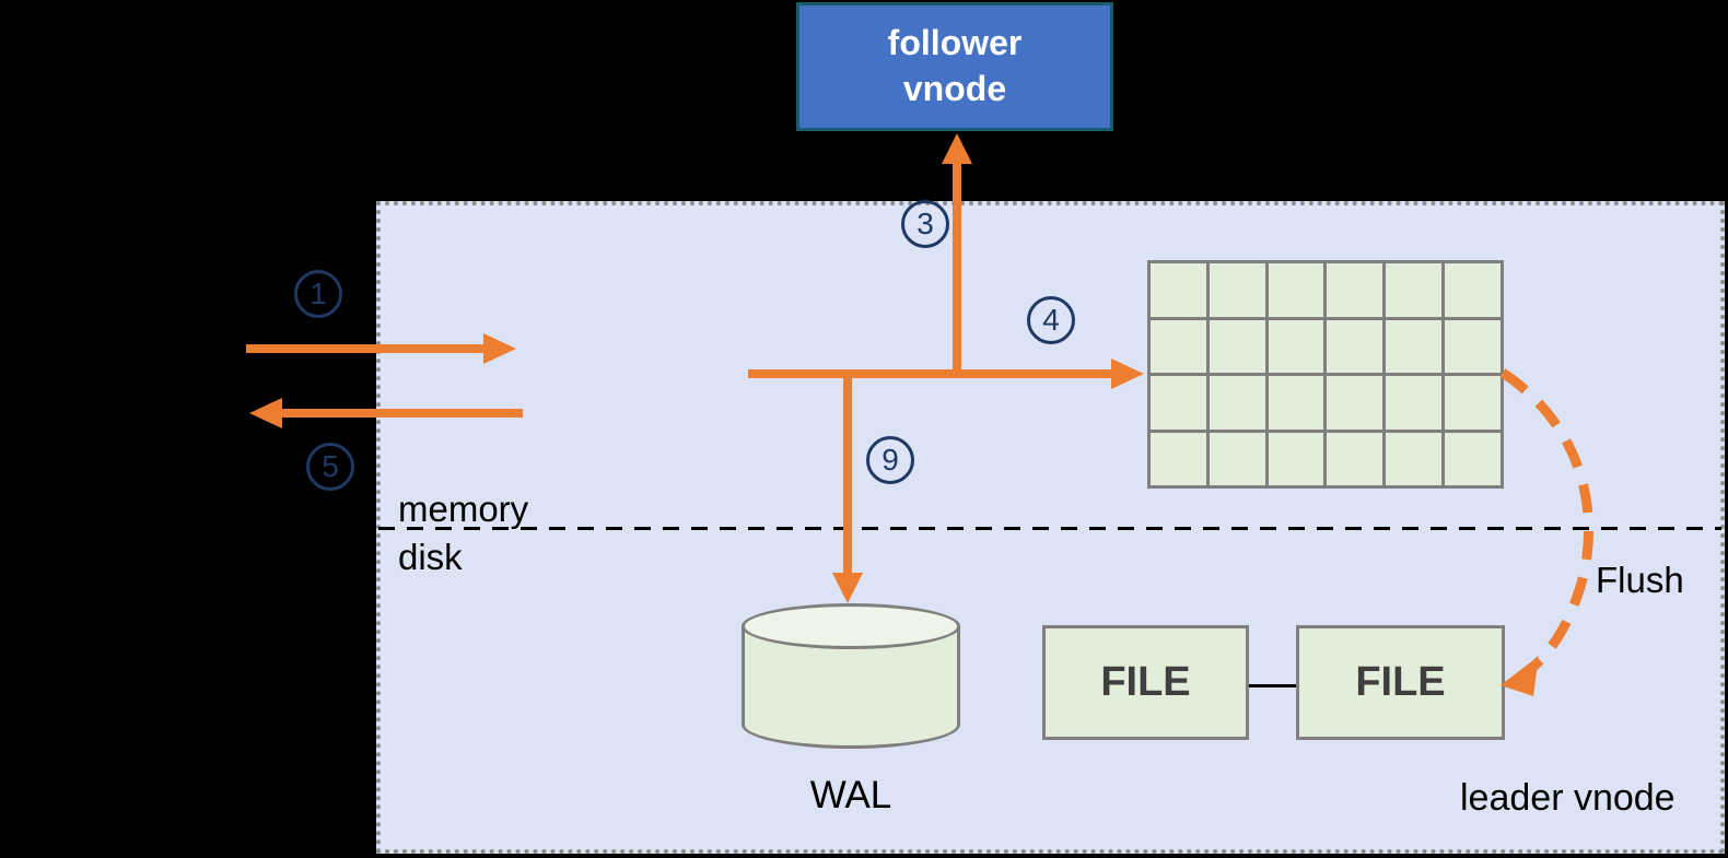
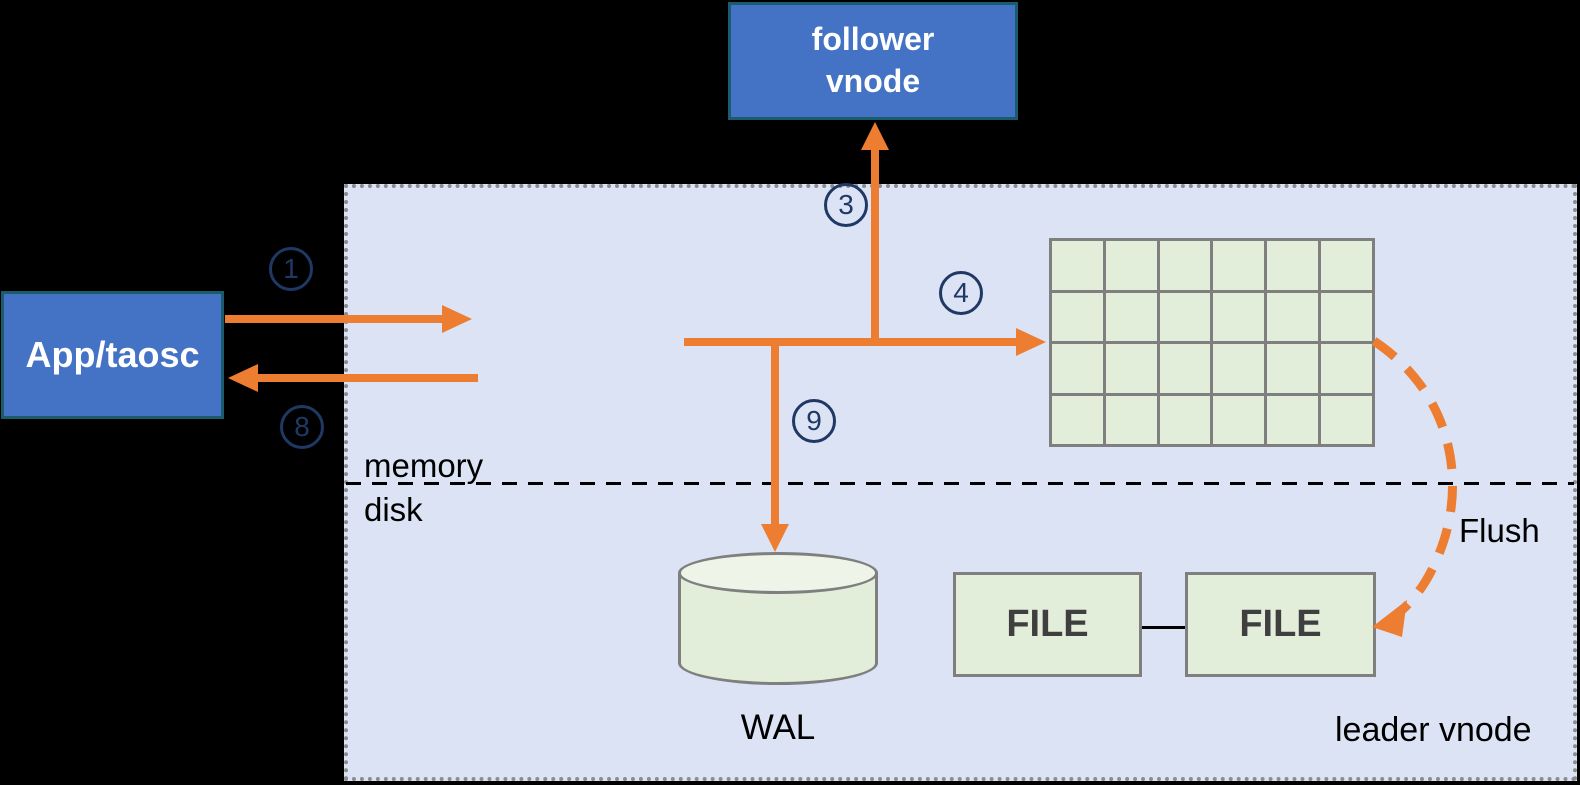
  memory
  disk
  follower
  vnode
+ App/taosc
  WAL
  FILE
  FILE
  Flush
  1
  9
  3
  4
- 5
+ 8
  leader vnode
